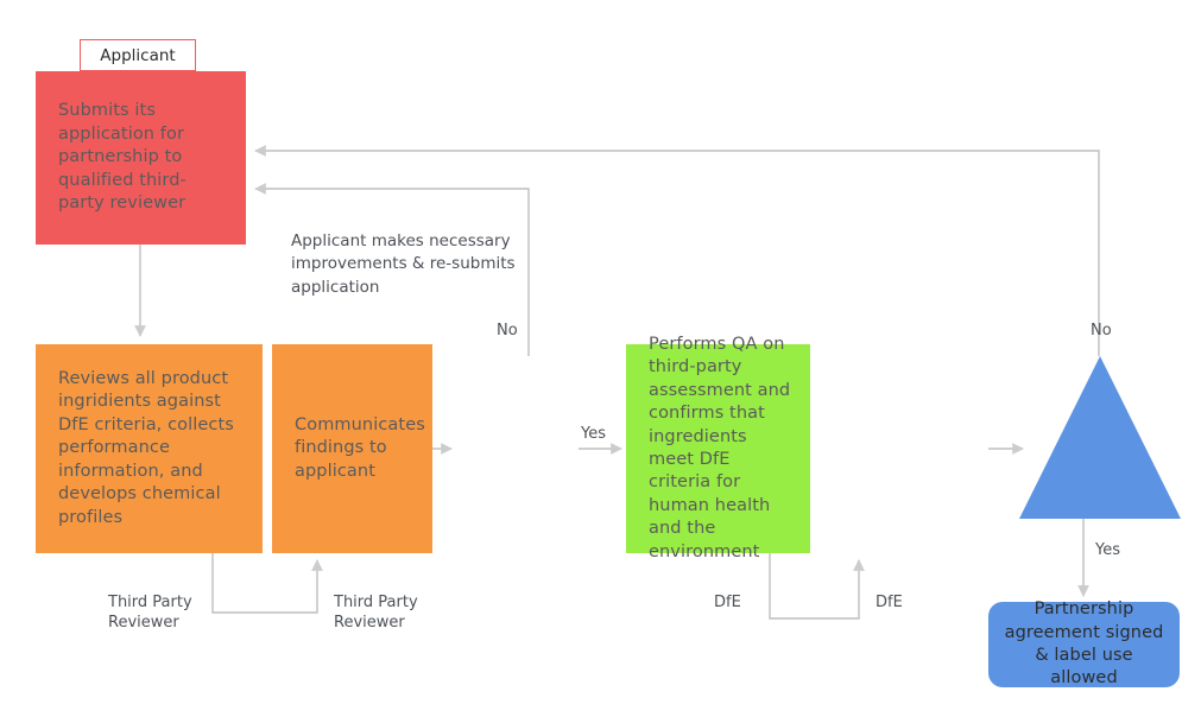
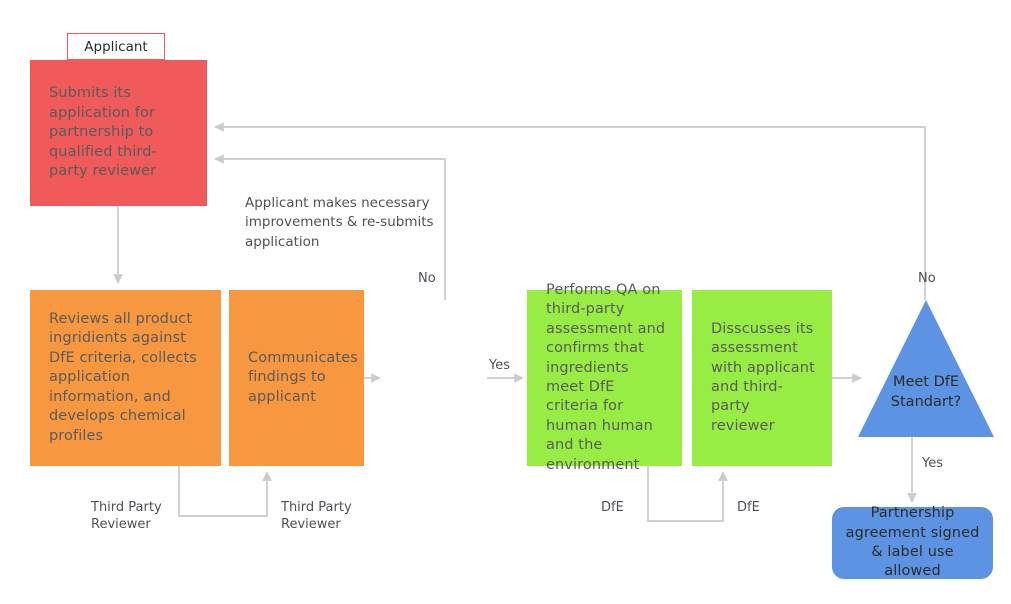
  Applicant
  Submits its application for partnership to qualified third-party reviewer
- Reviews all product ingridients against DfE criteria, collects performance information, and develops chemical profiles
+ Reviews all product ingridients against DfE criteria, collects application information, and develops chemical profiles
  Communicates findings to applicant
- Performs QA on third-party assessment and confirms that ingredients meet DfE criteria for human health and the environment
+ Performs QA on third-party assessment and confirms that ingredients meet DfE criteria for human human and the environment
+ Disscusses its assessment with applicant and third-party reviewer
+ Meet DfE
+ Standart?
  Partnership agreement signed & label use allowed
  Applicant makes necessary improvements & re-submits application
  Third Party
  Reviewer
  Third Party
  Reviewer
  DfE
  DfE
  No
  Yes
  No
  Yes
